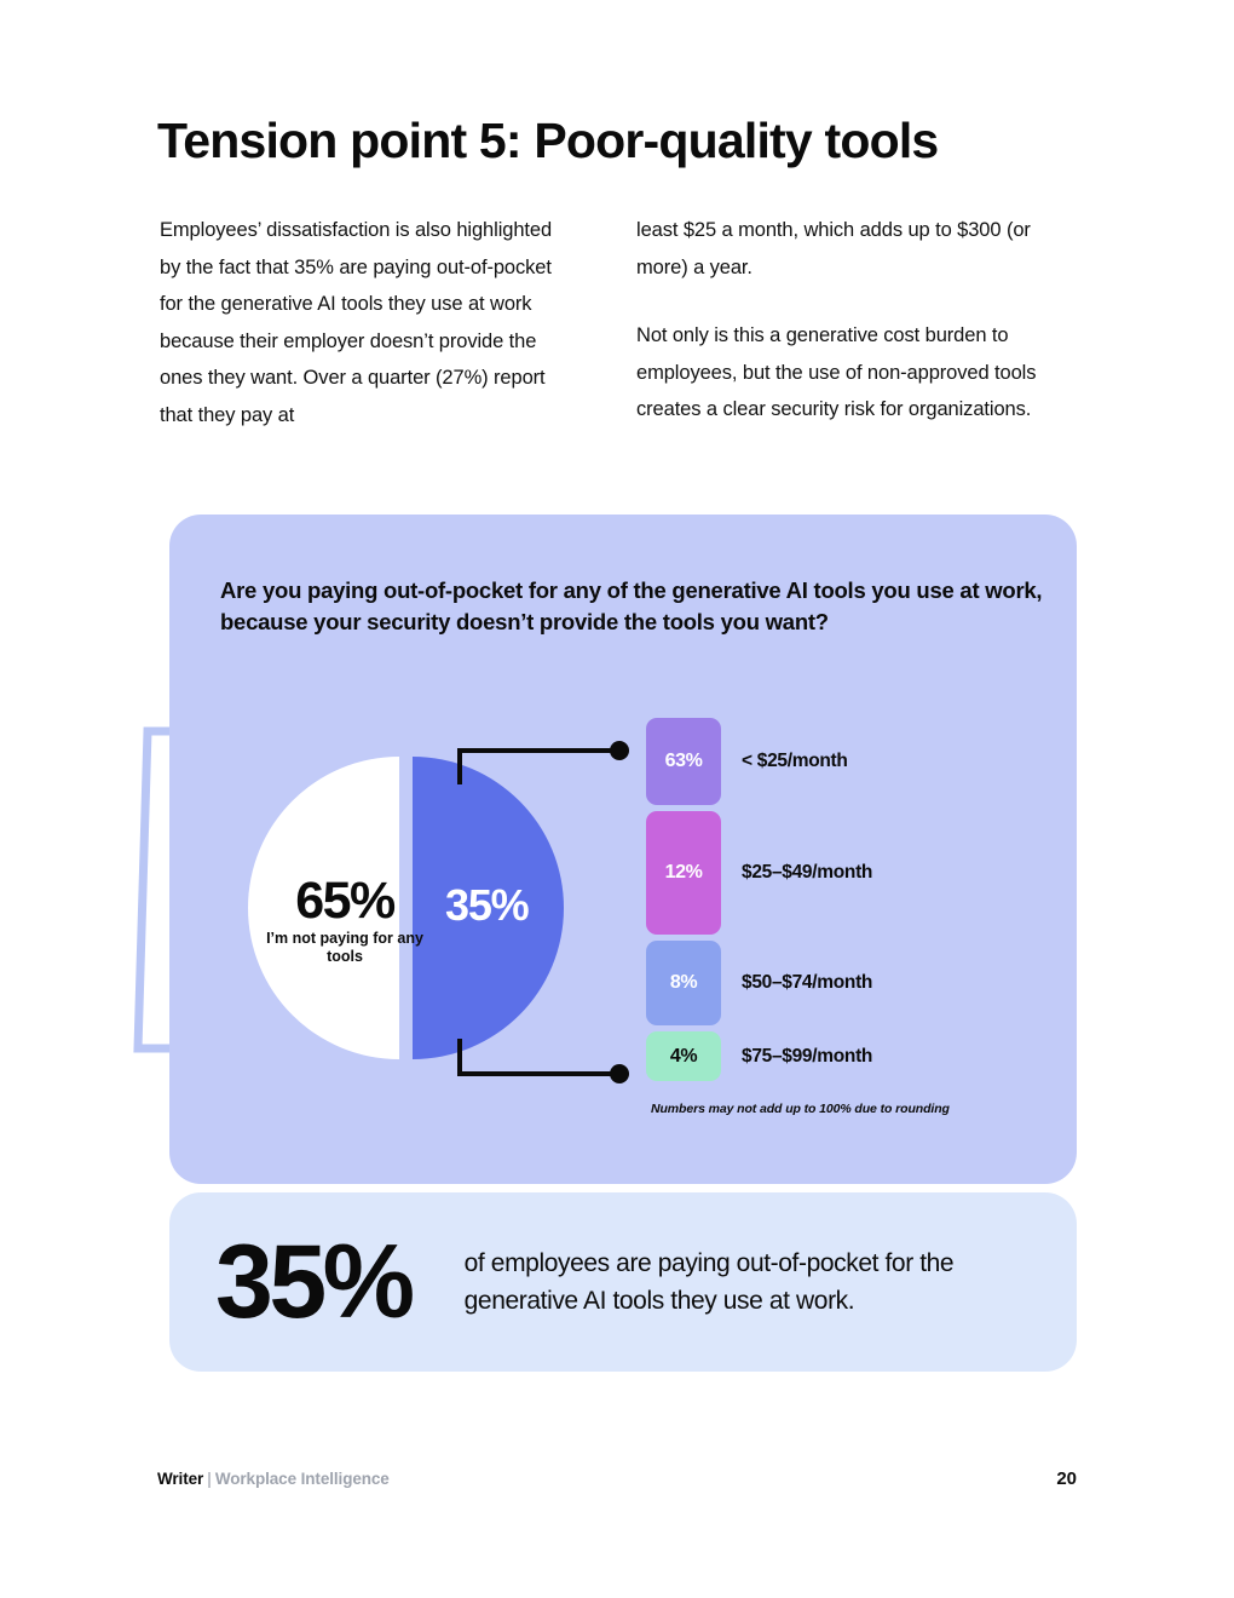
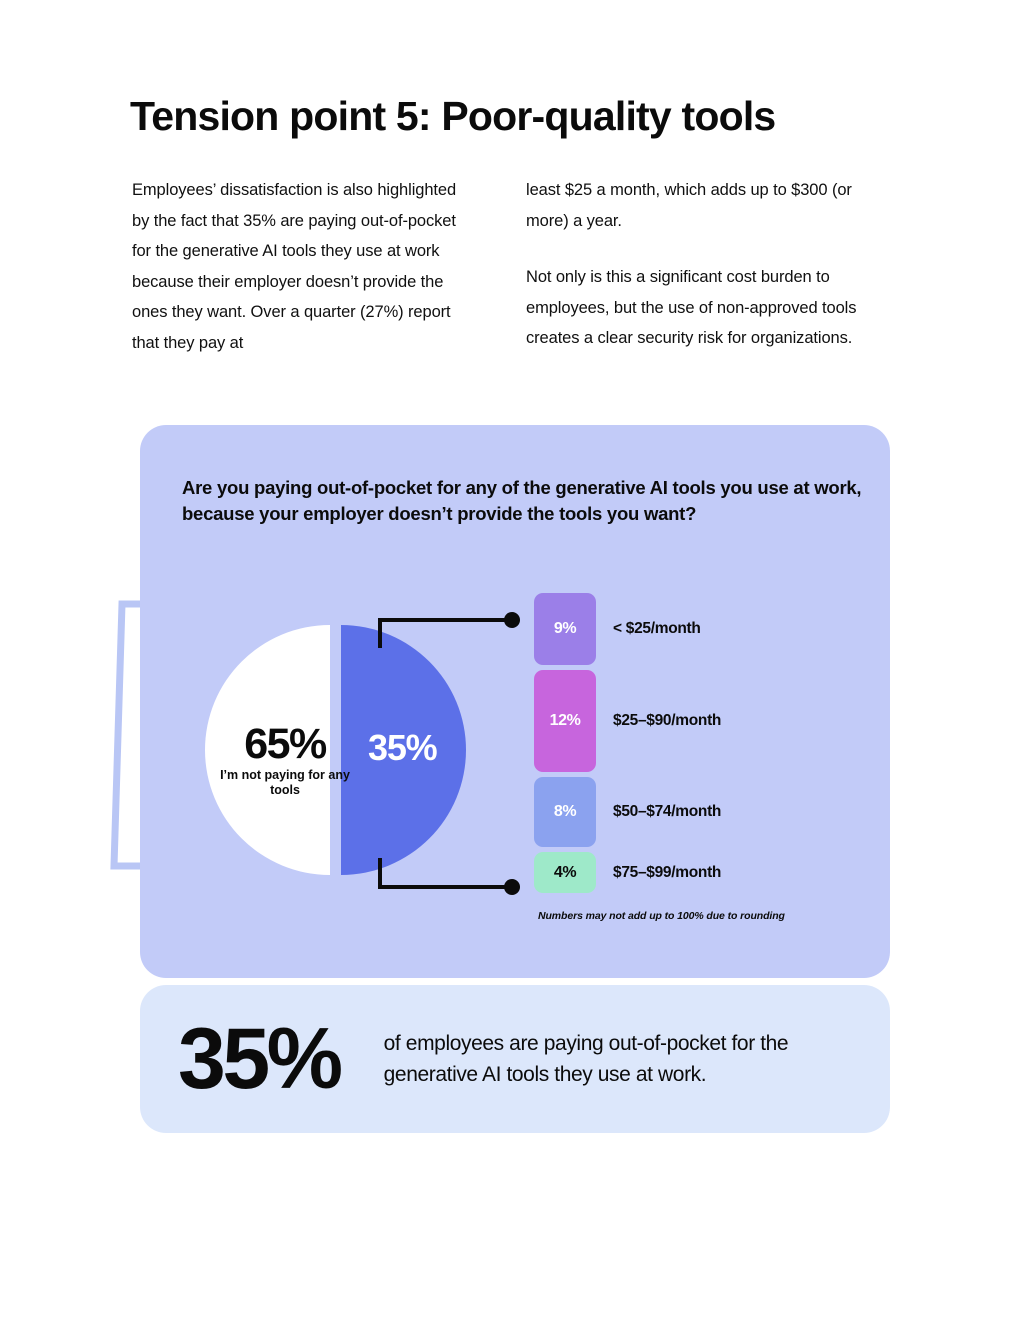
  Tension point 5: Poor-quality tools
  Employees’ dissatisfaction is also highlighted by the fact that 35% are paying out-of-pocket for the generative AI tools they use at work because their employer doesn’t provide the ones they want. Over a quarter (27%) report that they pay at
  least $25 a month, which adds up to $300 (or more) a year.
- Not only is this a generative cost burden to employees, but the use of non-approved tools creates a clear security risk for organizations.
+ Not only is this a significant cost burden to employees, but the use of non-approved tools creates a clear security risk for organizations.
- Are you paying out-of-pocket for any of the generative AI tools you use at work, because your security doesn’t provide the tools you want?
+ Are you paying out-of-pocket for any of the generative AI tools you use at work, because your employer doesn’t provide the tools you want?
  65%
  I’m not paying for any tools
  35%
- 63%
+ 9%
  < $25/month
  12%
- $25–$49/month
+ $25–$90/month
  8%
  $50–$74/month
  4%
  $75–$99/month
  Numbers may not add up to 100% due to rounding
  35%
  of employees are paying out-of-pocket for the generative AI tools they use at work.
- Writer | Workplace Intelligence
- 20
